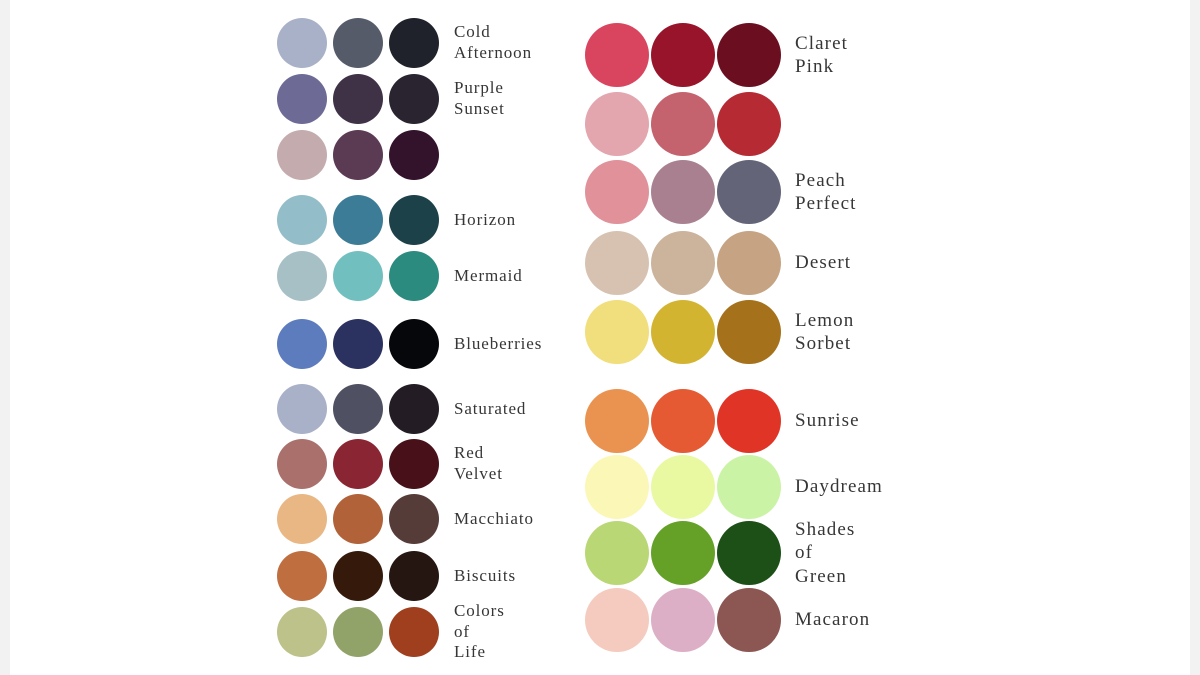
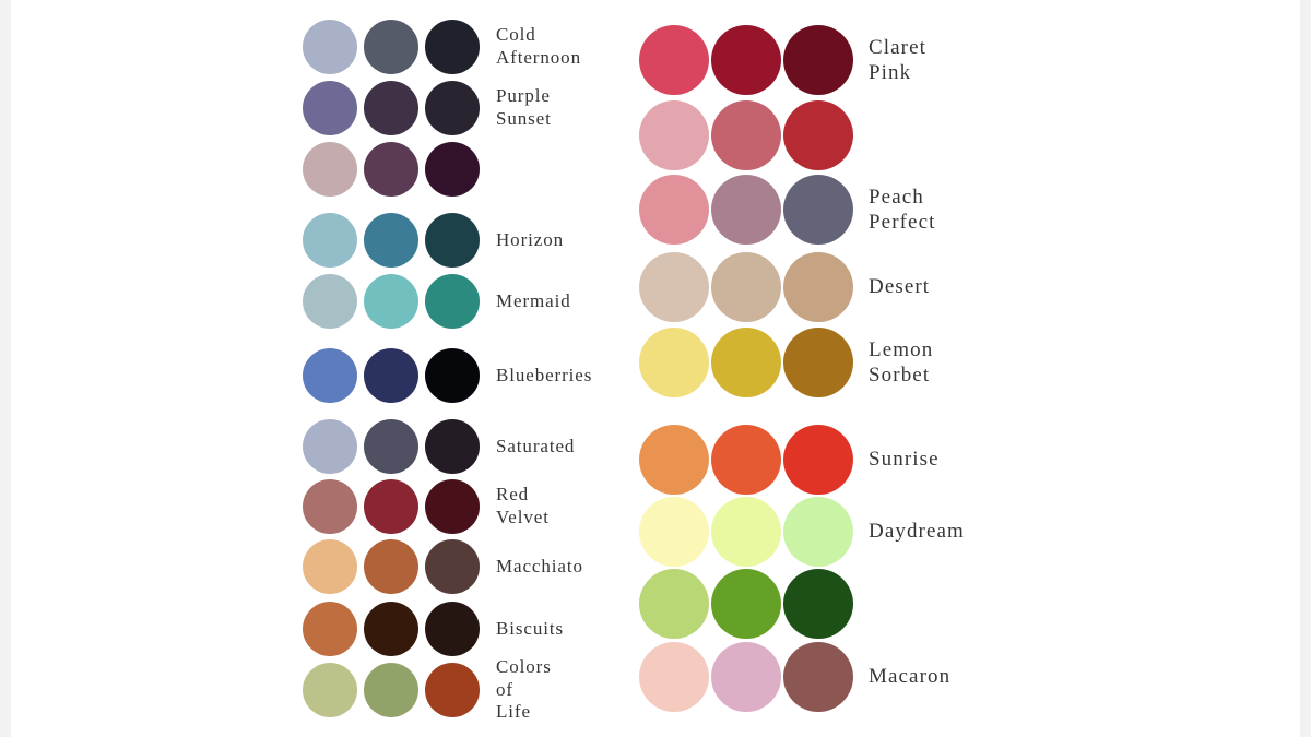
  Cold Afternoon
  Purple Sunset
  Horizon
  Mermaid
  Blueberries
  Saturated
  Red Velvet
  Macchiato
  Biscuits
  Colors of Life
  Claret Pink
  Peach Perfect
  Desert
  Lemon Sorbet
  Sunrise
  Daydream
- Shades of Green
  Macaron
